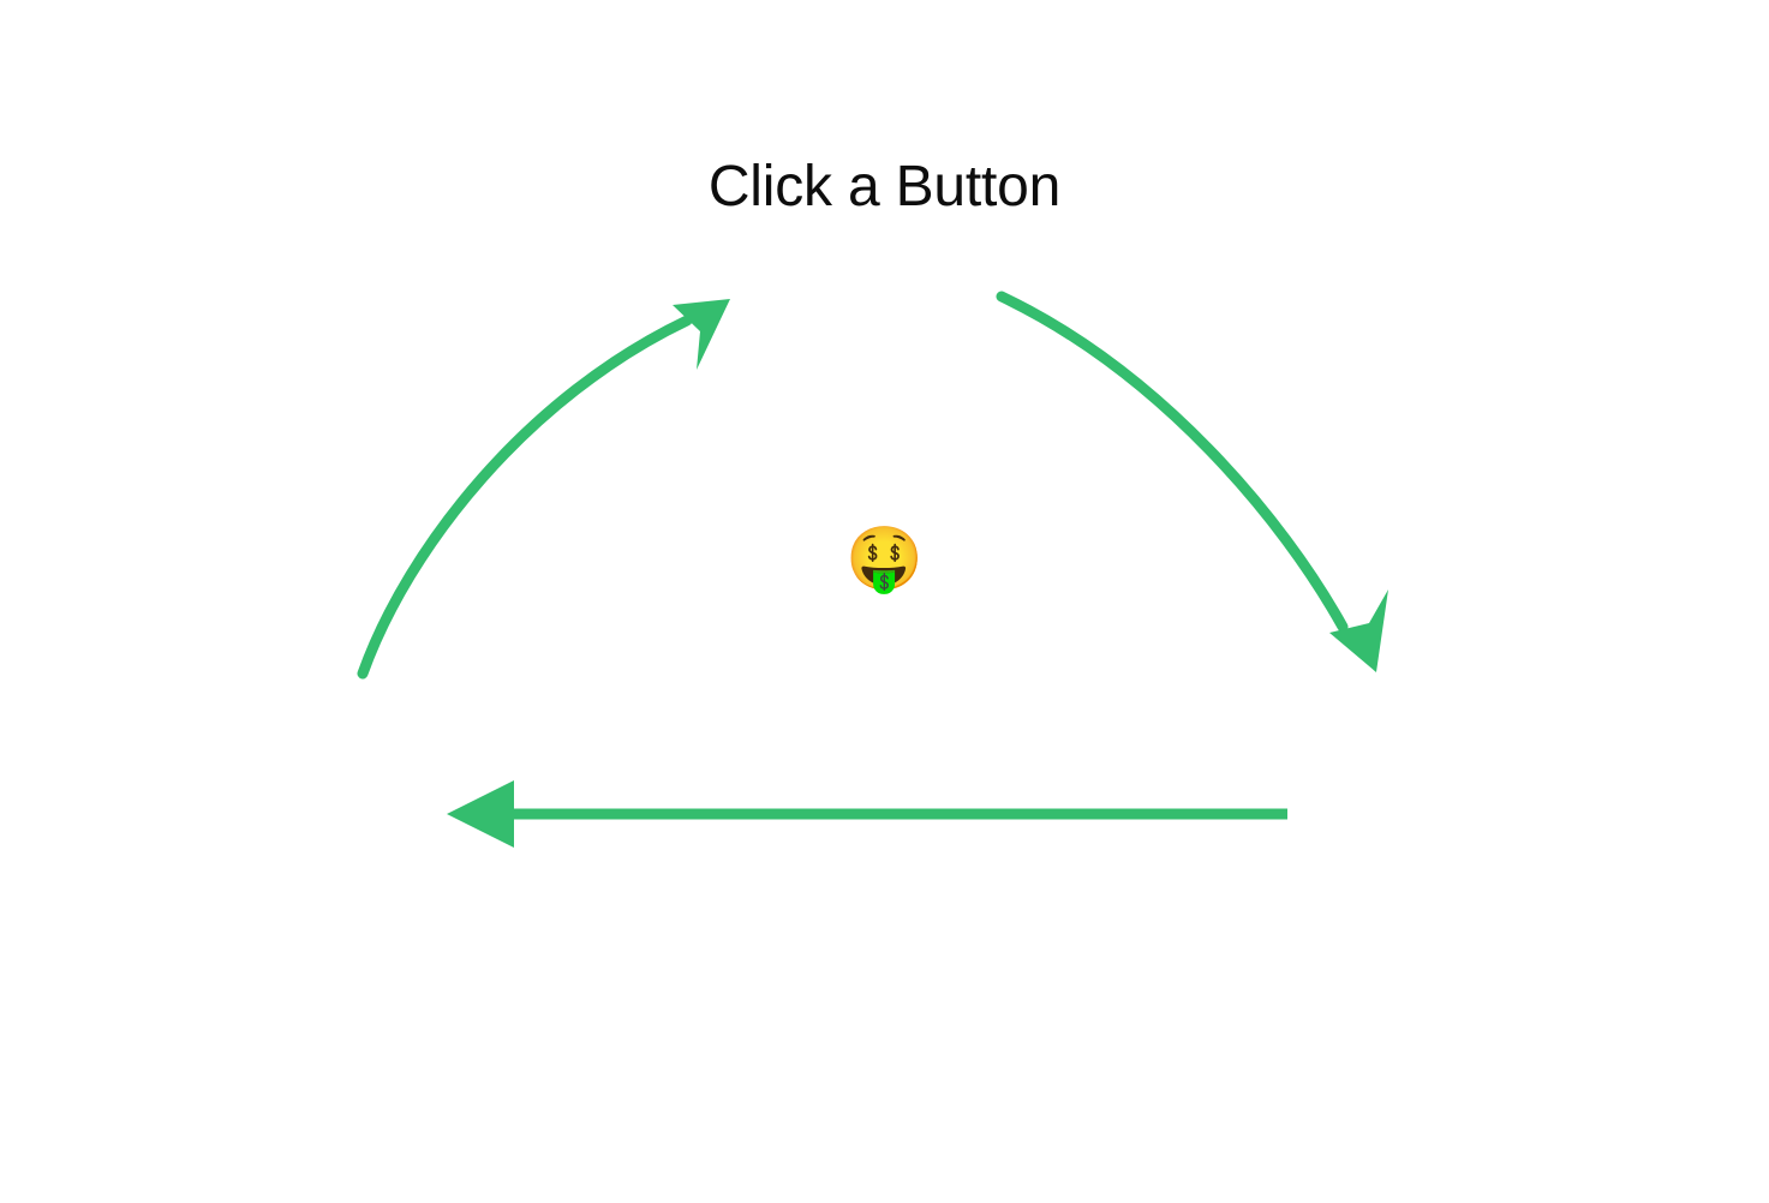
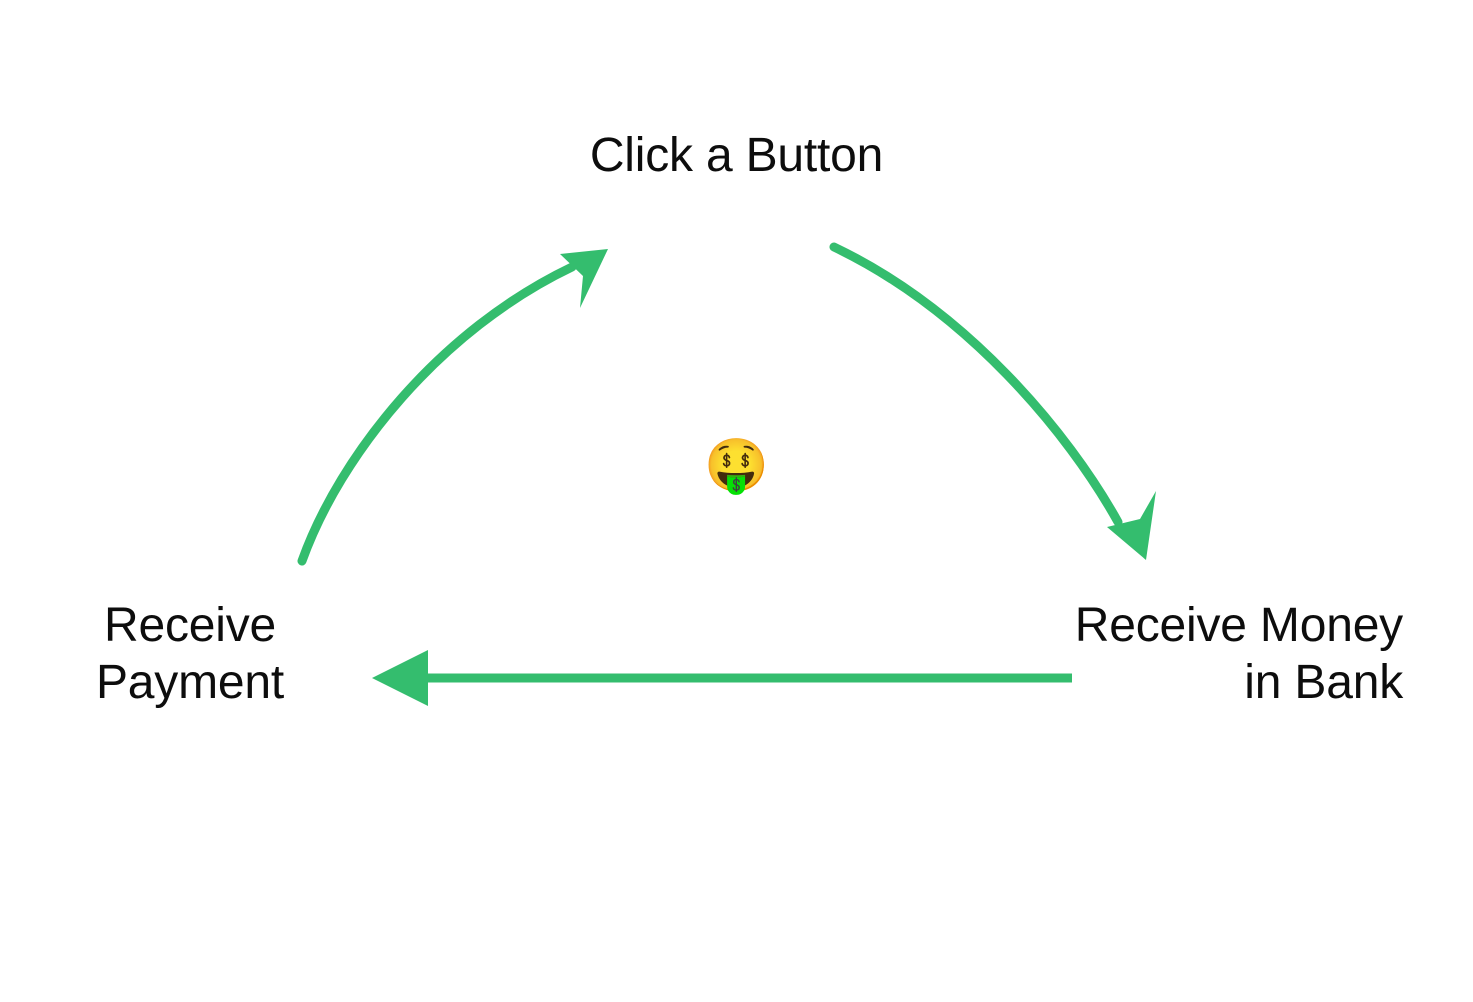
  Click a Button
+ Receive
+ Payment
+ Receive Money
+ in Bank
  🤑
